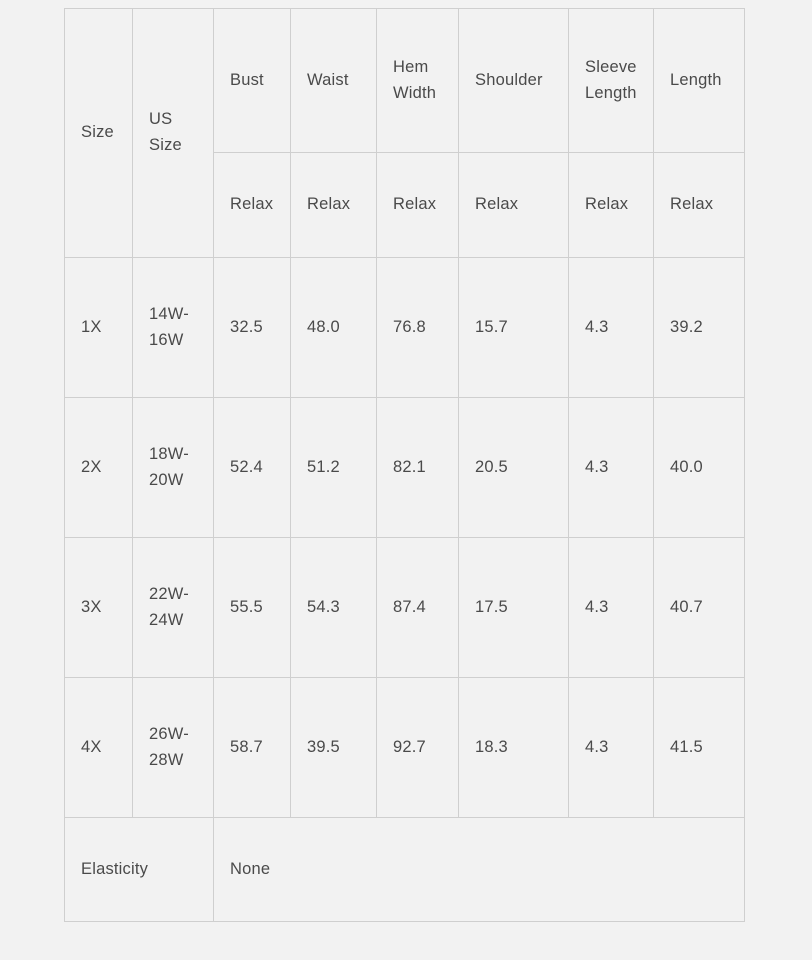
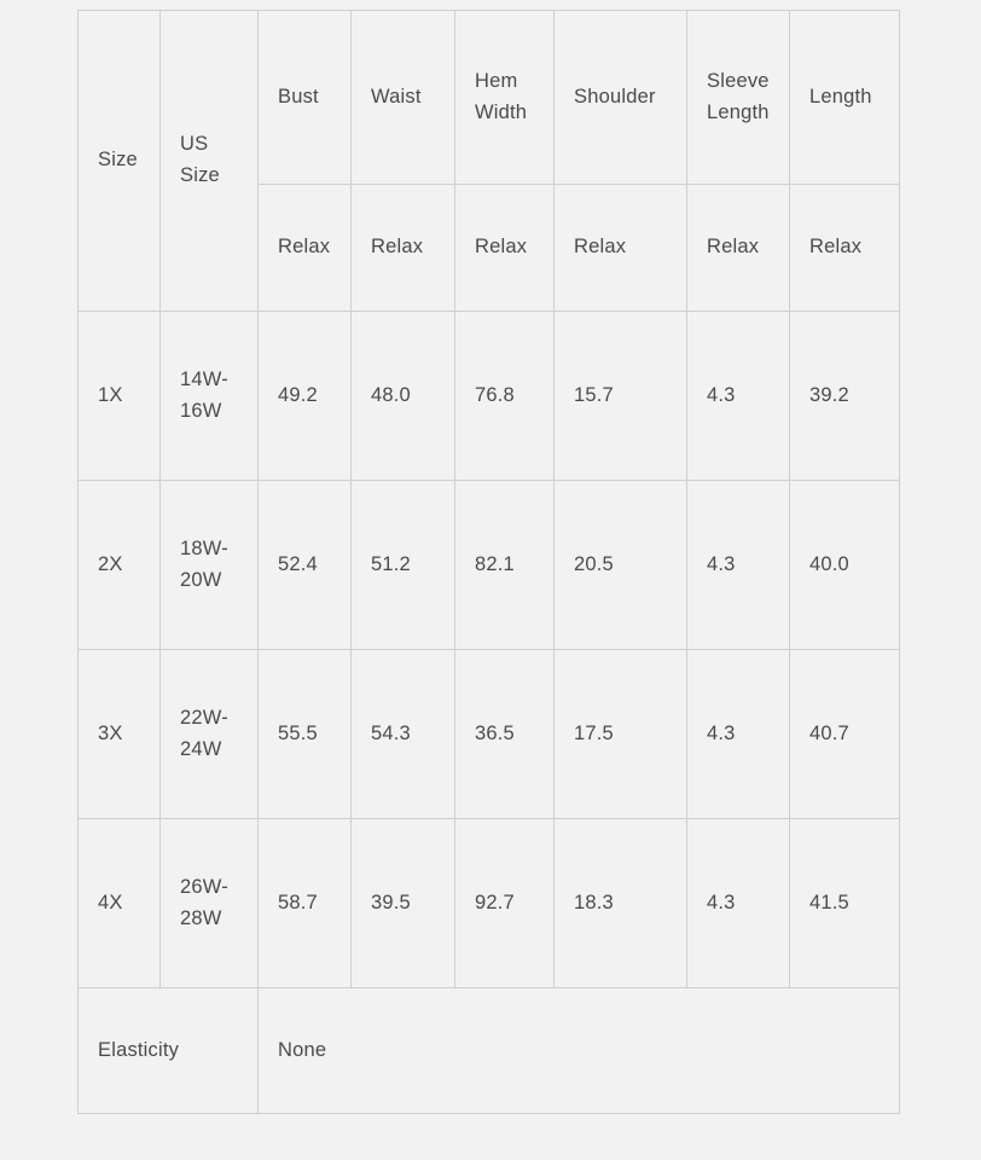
  Size	US Size	Bust	Waist	Hem Width	Shoulder	Sleeve Length	Length
  Relax	Relax	Relax	Relax	Relax	Relax
- 1X	14W- 16W	32.5	48.0	76.8	15.7	4.3	39.2
+ 1X	14W- 16W	49.2	48.0	76.8	15.7	4.3	39.2
  2X	18W- 20W	52.4	51.2	82.1	20.5	4.3	40.0
- 3X	22W- 24W	55.5	54.3	87.4	17.5	4.3	40.7
+ 3X	22W- 24W	55.5	54.3	36.5	17.5	4.3	40.7
  4X	26W- 28W	58.7	39.5	92.7	18.3	4.3	41.5
  Elasticity	None
